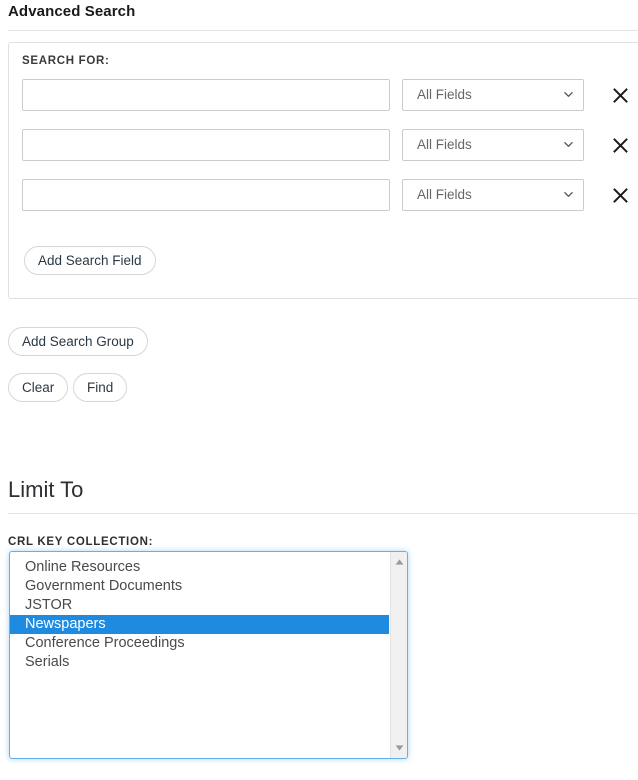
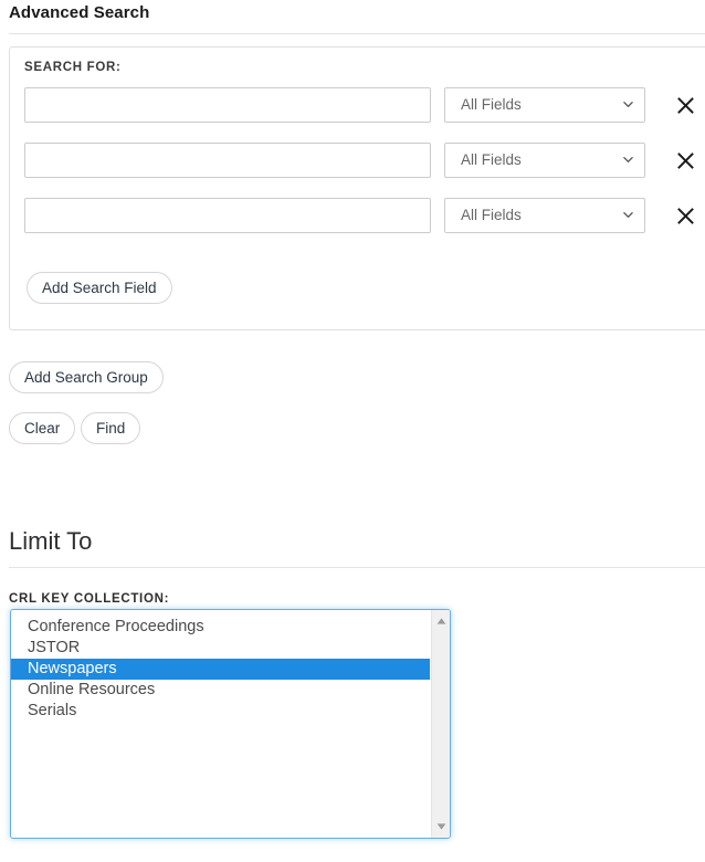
  Advanced Search
  SEARCH FOR:
  All Fields
  All Fields
  All Fields
  Add Search Field
  Add Search Group
  Clear
  Find
  Limit To
  CRL KEY COLLECTION:
- Online Resources
+ Conference Proceedings
- Government Documents
  JSTOR
  Newspapers
- Conference Proceedings
+ Online Resources
  Serials
